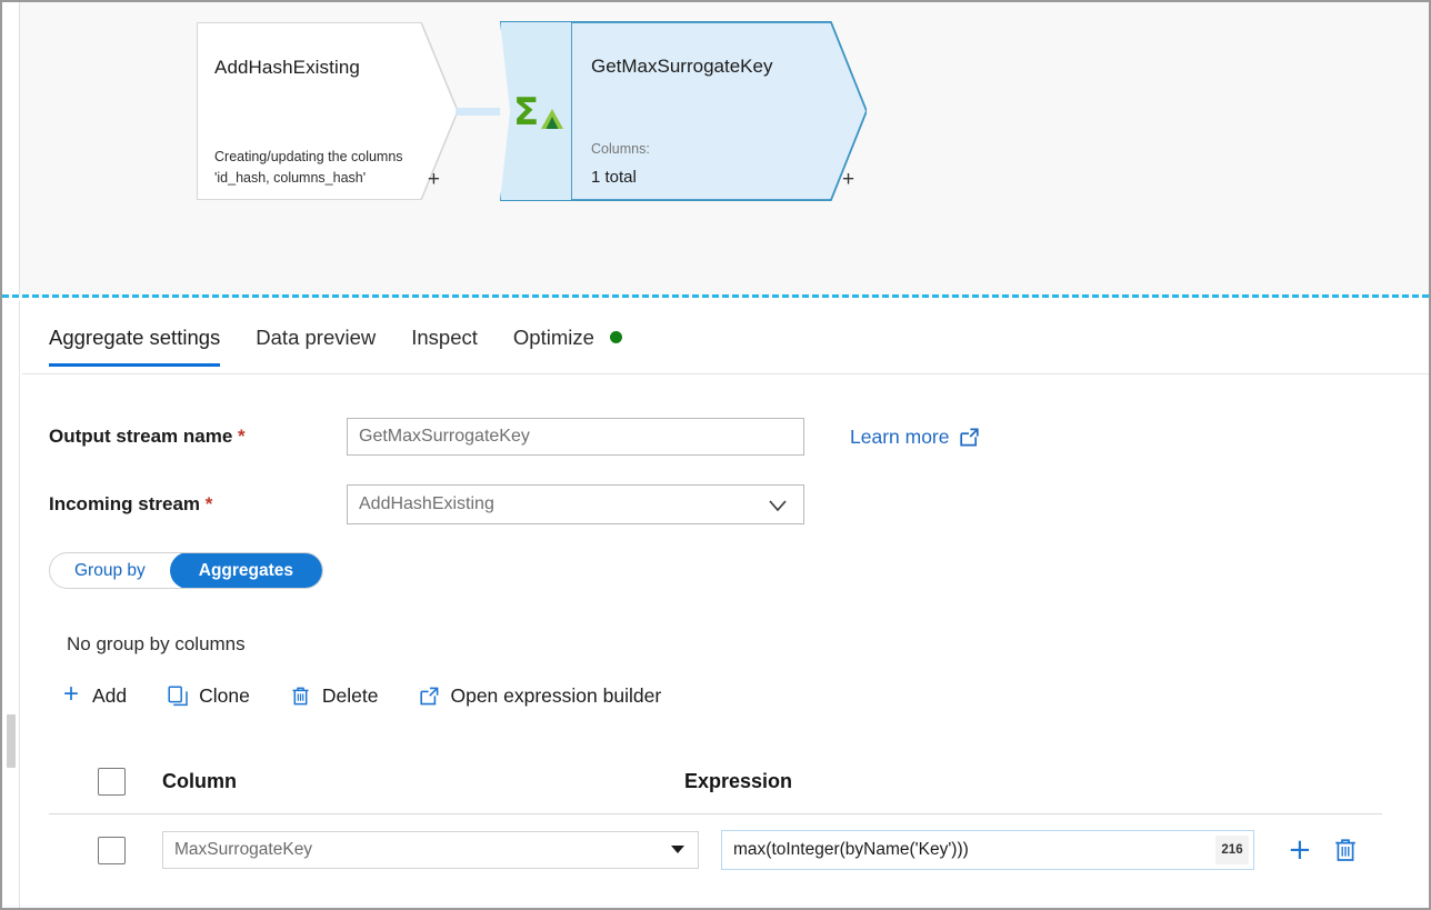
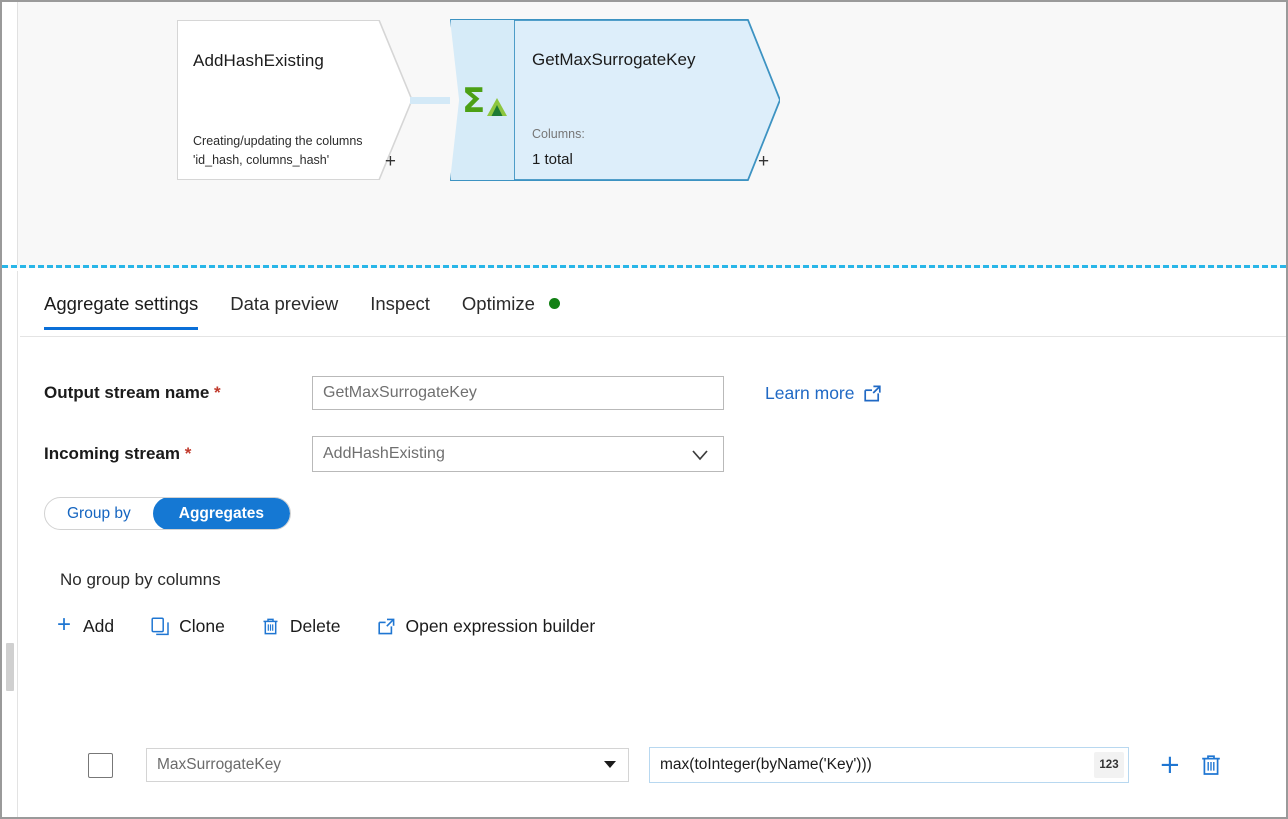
  AddHashExisting
  Creating/updating the columns
  'id_hash, columns_hash'
  +
  Σ
  GetMaxSurrogateKey
  Columns:
  1 total
  +
  Aggregate settings
  Data preview
  Inspect
  Optimize
  Output stream name *
  GetMaxSurrogateKey
  Incoming stream *
  AddHashExisting
  Learn more
  Group by
  Aggregates
  No group by columns
  +
  Add
  Clone
  Delete
  Open expression builder
- Column
- Expression
  MaxSurrogateKey
  max(toInteger(byName('Key')))
- 216
+ 123
  +
